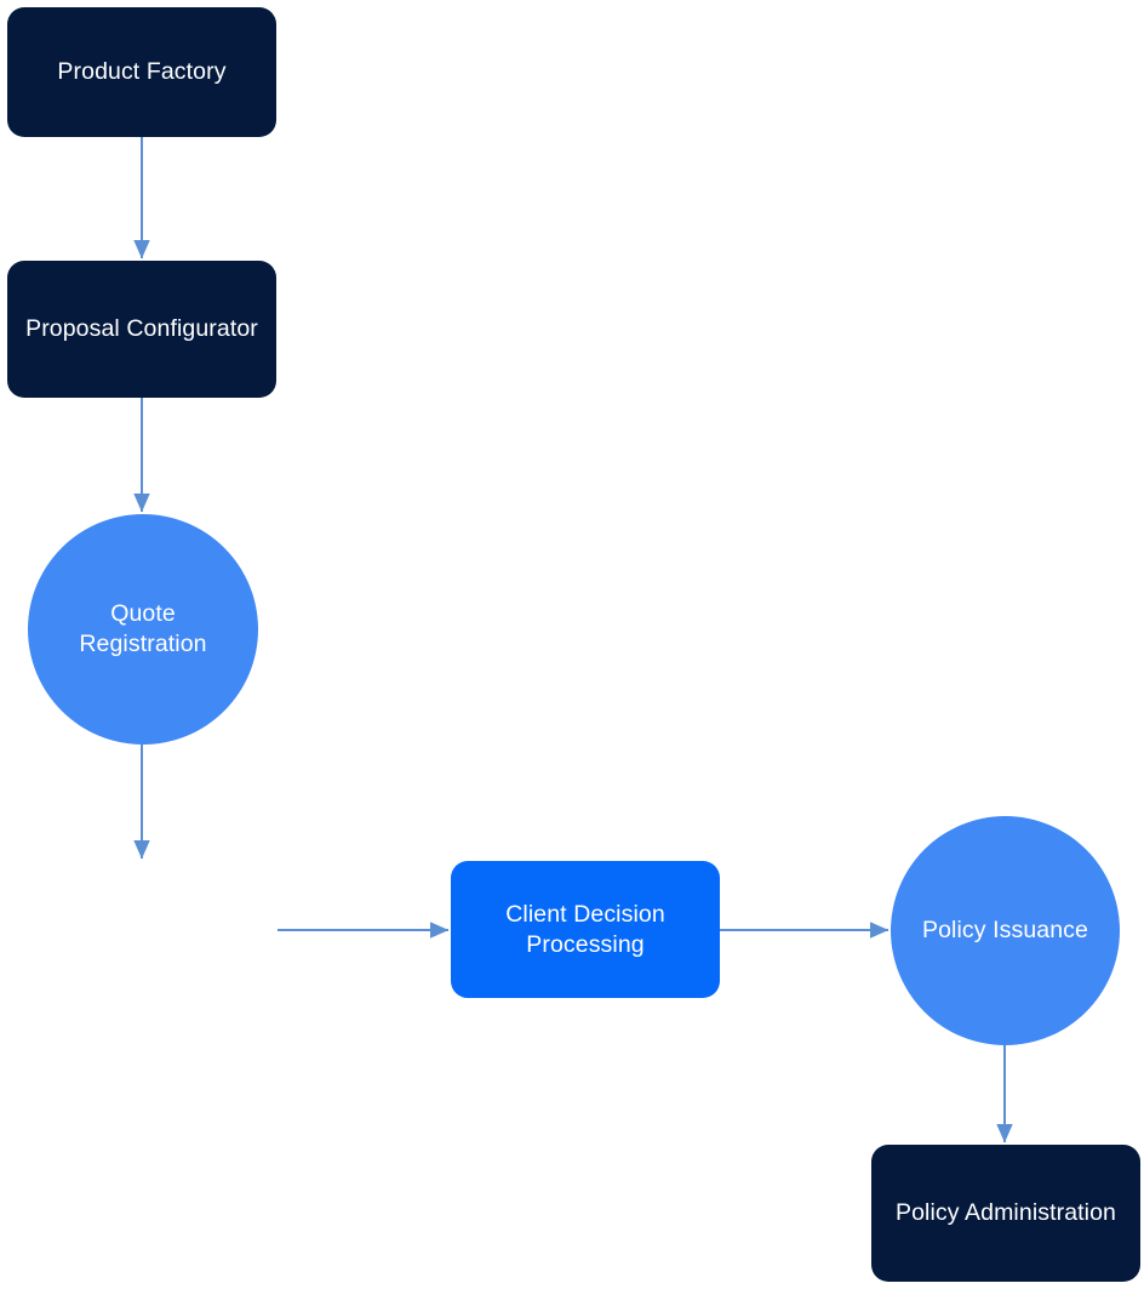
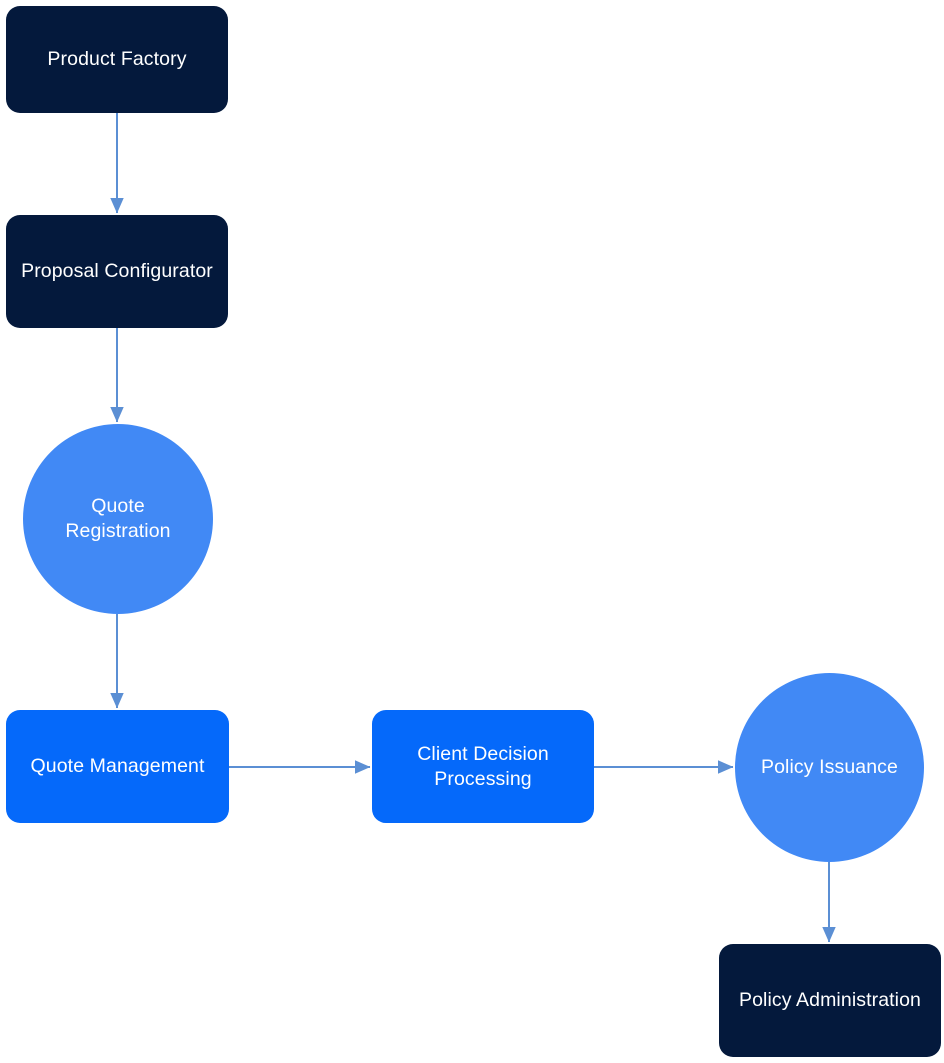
  Product Factory
  Proposal Configurator
  Quote
  Registration
+ Quote Management
  Client Decision
  Processing
  Policy Issuance
  Policy Administration
